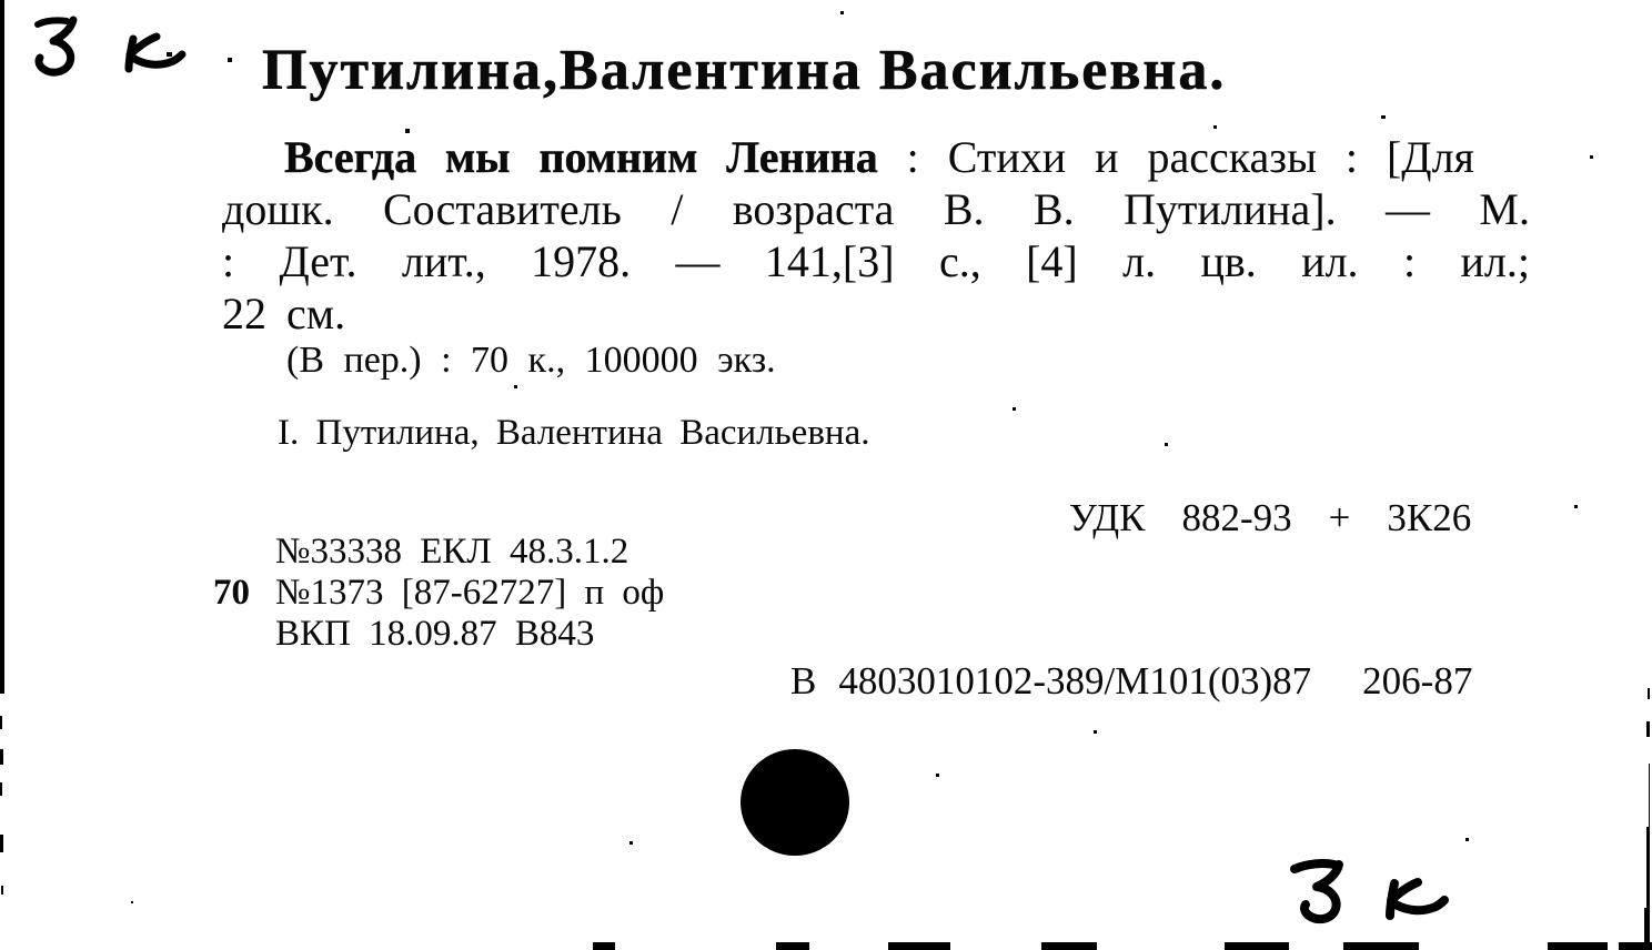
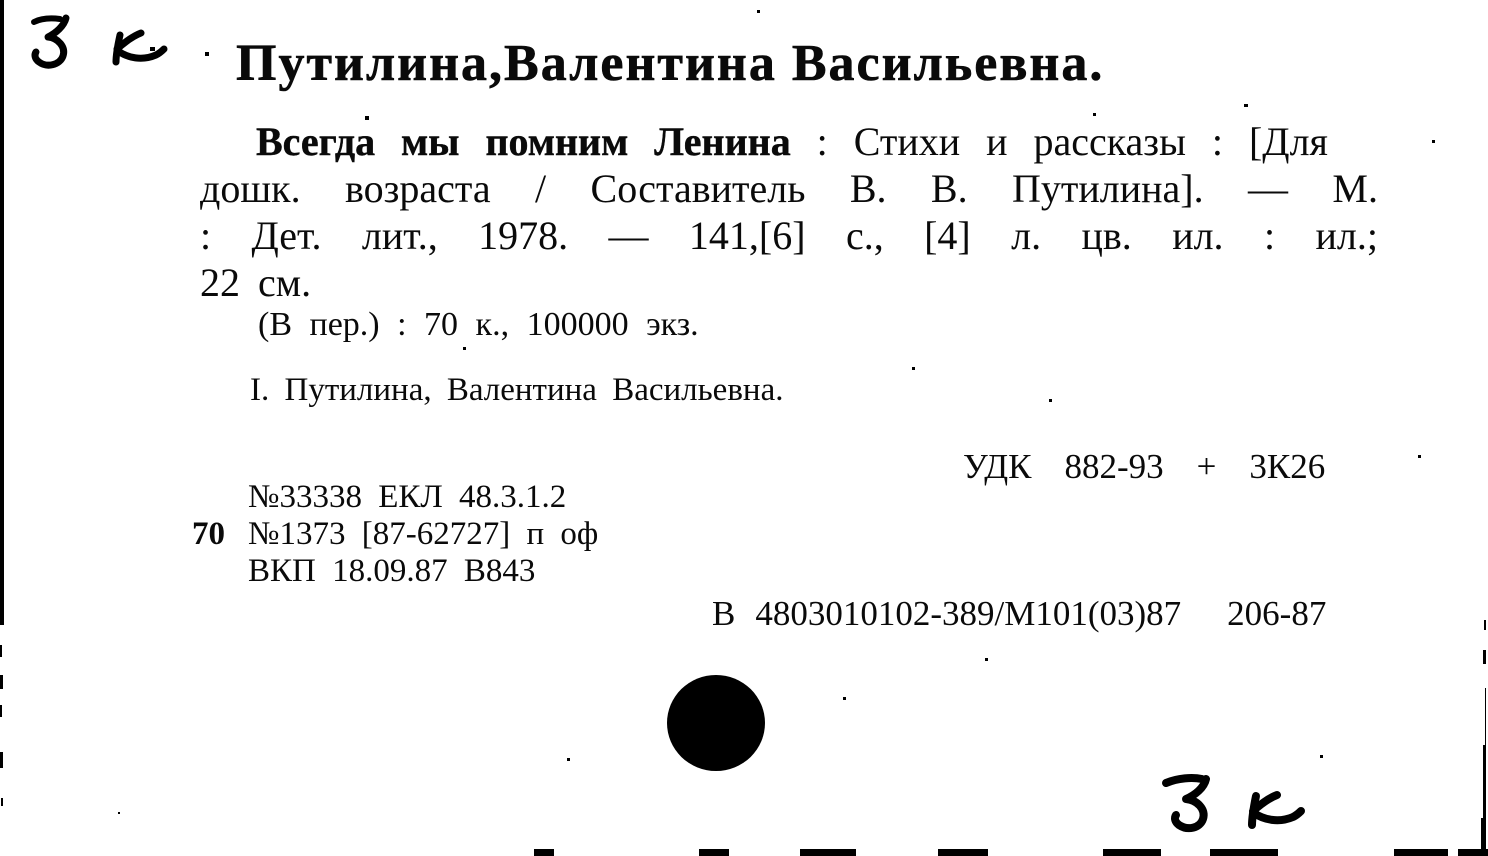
  Путилина,Валентина Васильевна.
  Всегда
  мы
  помним
  Ленина
  :
  Стихи
  и
  рассказы
  :
  [Для
  дошк.
- Составитель
+ возраста
  /
- возраста
+ Составитель
  В.
  В.
  Путилина].
  —
  М.
  :
  Дет.
  лит.,
  1978.
  —
- 141,[3]
+ 141,[6]
  с.,
  [4]
  л.
  цв.
  ил.
  :
  ил.;
  22
  см.
  (В пер.) : 70 к., 100000 экз.
  I. Путилина, Валентина Васильевна.
  УДК
  882-93
  +
  3К26
  №33338 ЕКЛ 48.3.1.2
  70
  №1373 [87-62727] п оф
  ВКП 18.09.87 В843
  В
  4803010102-389/М101(03)87
  206-87
